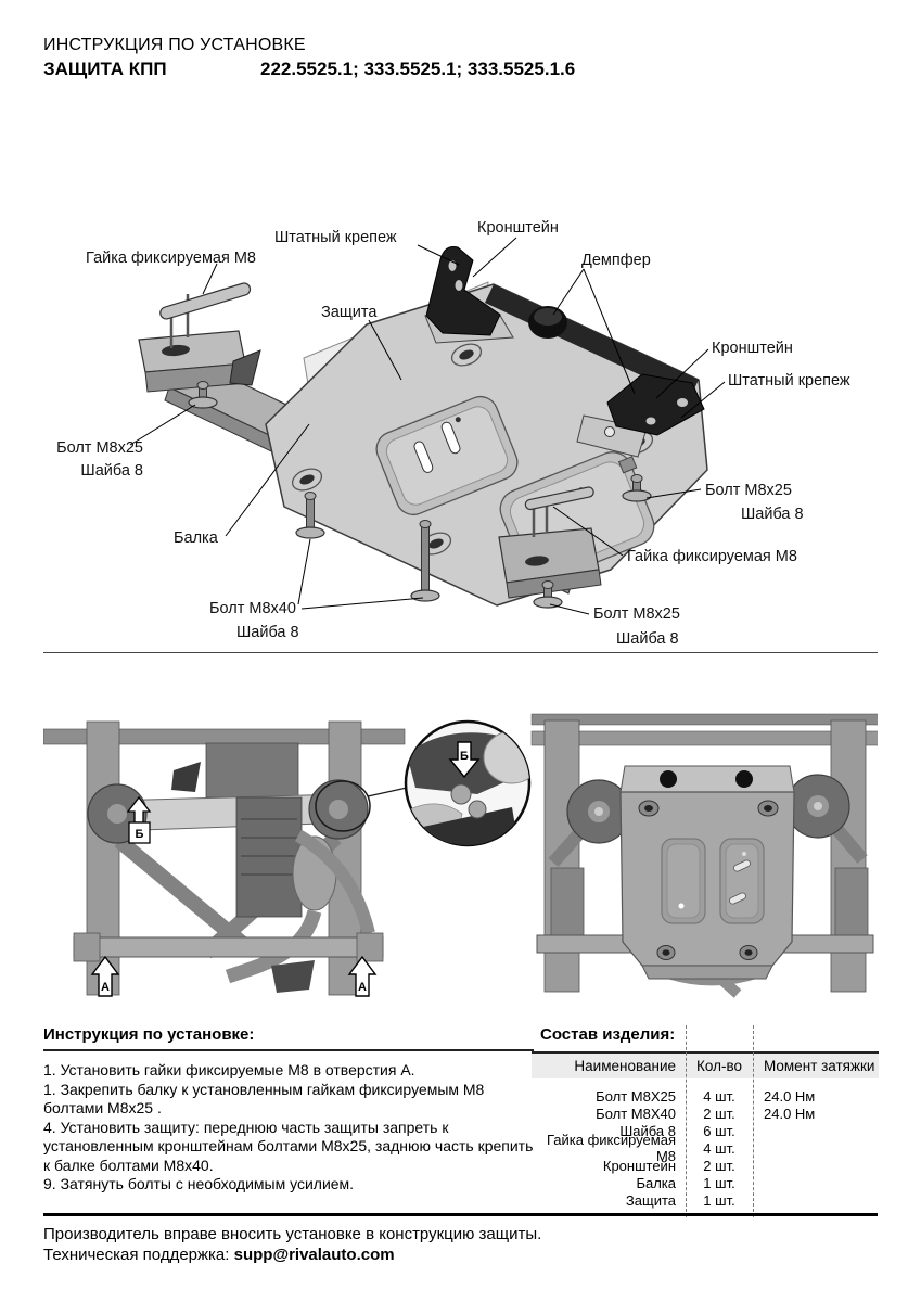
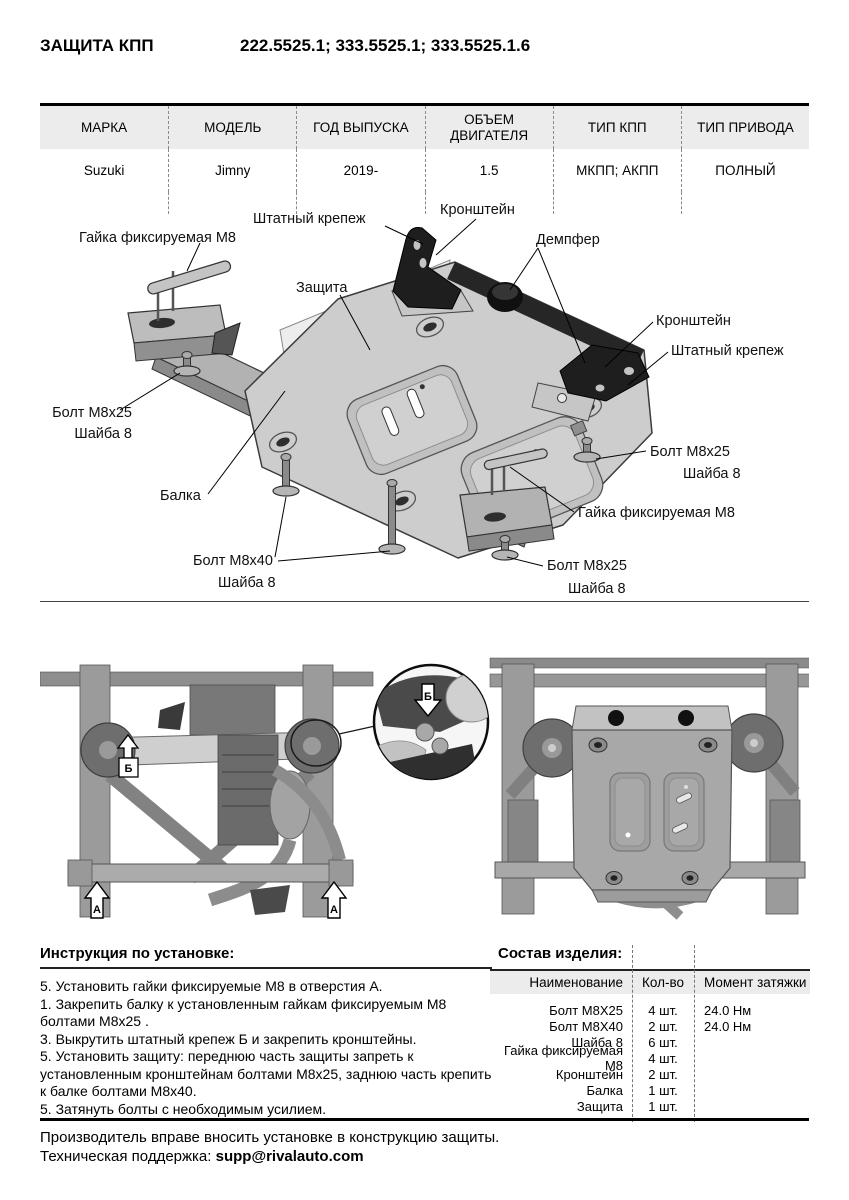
- ИНСТРУКЦИЯ ПО УСТАНОВКЕ
  ЗАЩИТА КПП
  222.5525.1; 333.5525.1; 333.5525.1.6
+ МАРКА
+ МОДЕЛЬ
+ ГОД ВЫПУСКА
+ ОБЪЕМ ДВИГАТЕЛЯ
+ ТИП КПП
+ ТИП ПРИВОДА
+ Suzuki
+ Jimny
+ 2019-
+ 1.5
+ МКПП; АКПП
+ ПОЛНЫЙ
  Гайка фиксируемая М8
  Штатный крепеж
  Кронштейн
  Демпфер
  Защита
  Кронштейн
  Штатный крепеж
  Болт М8х25
  Шайба 8
  Балка
  Болт М8х40
  Шайба 8
  Гайка фиксируемая М8
  Болт М8х25
  Шайба 8
  Болт М8х25
  Шайба 8
  Б
  А
  А
  Б
  Инструкция по установке:
- 1. Установить гайки фиксируемые М8 в отверстия А.
+ 5. Установить гайки фиксируемые М8 в отверстия А.
  1. Закрепить балку к установленным гайкам фиксируемым М8 болтами М8х25 .
+ 3. Выкрутить штатный крепеж Б и закрепить кронштейны.
- 4. Установить защиту: переднюю часть защиты запреть к установленным кронштейнам болтами М8х25, заднюю часть крепить к балке болтами М8х40.
+ 5. Установить защиту: переднюю часть защиты запреть к установленным кронштейнам болтами М8х25, заднюю часть крепить к балке болтами М8х40.
- 9. Затянуть болты с необходимым усилием.
+ 5. Затянуть болты с необходимым усилием.
  Состав изделия:
  Наименование
  Кол-во
  Момент затяжки
  Болт М8Х25
  4 шт.
  24.0 Нм
  Болт М8Х40
  2 шт.
  24.0 Нм
  Шайба 8
  6 шт.
  Гайка фиксируемая М8
  4 шт.
  Кронштейн
  2 шт.
  Балка
  1 шт.
  Защита
  1 шт.
  Производитель вправе вносить установке в конструкцию защиты.
  Техническая поддержка: supp@rivalauto.com
